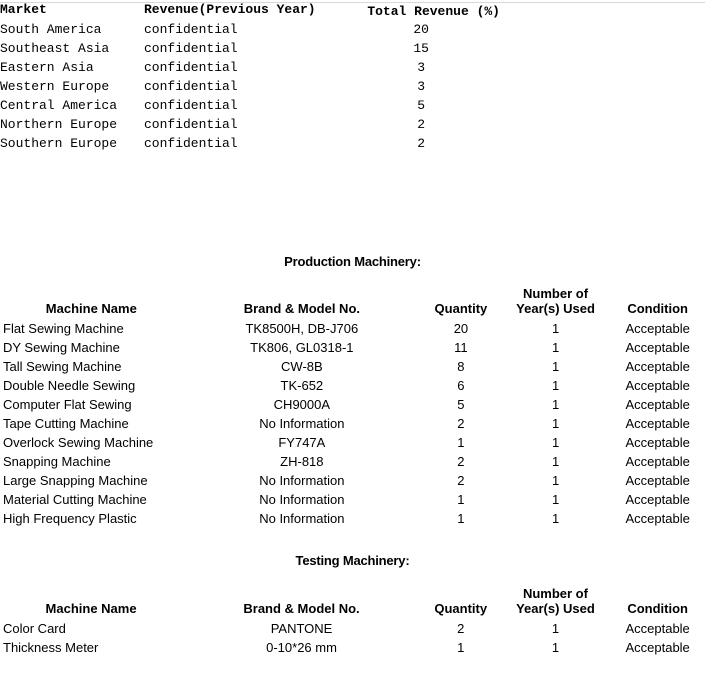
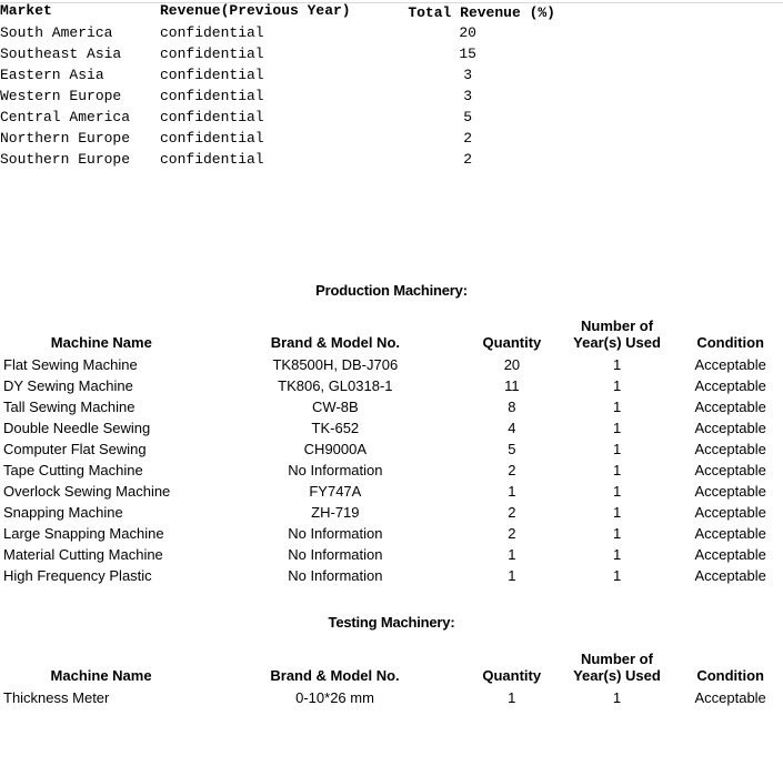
  Market	Revenue(Previous Year)	Total Revenue (%)
  South America	confidential	20
  Southeast Asia	confidential	15
  Eastern Asia	confidential	3
  Western Europe	confidential	3
  Central America	confidential	5
  Northern Europe	confidential	2
  Southern Europe	confidential	2
  Production Machinery:
  Machine Name	Brand & Model No.	Quantity	Number of Year(s) Used	Condition
  Flat Sewing Machine	TK8500H, DB-J706	20	1	Acceptable
  DY Sewing Machine	TK806, GL0318-1	11	1	Acceptable
  Tall Sewing Machine	CW-8B	8	1	Acceptable
- Double Needle Sewing	TK-652	6	1	Acceptable
+ Double Needle Sewing	TK-652	4	1	Acceptable
  Computer Flat Sewing	CH9000A	5	1	Acceptable
  Tape Cutting Machine	No Information	2	1	Acceptable
  Overlock Sewing Machine	FY747A	1	1	Acceptable
- Snapping Machine	ZH-818	2	1	Acceptable
+ Snapping Machine	ZH-719	2	1	Acceptable
  Large Snapping Machine	No Information	2	1	Acceptable
  Material Cutting Machine	No Information	1	1	Acceptable
  High Frequency Plastic	No Information	1	1	Acceptable
  Testing Machinery:
  Machine Name	Brand & Model No.	Quantity	Number of Year(s) Used	Condition
- Color Card	PANTONE	2	1	Acceptable
  Thickness Meter	0-10*26 mm	1	1	Acceptable
